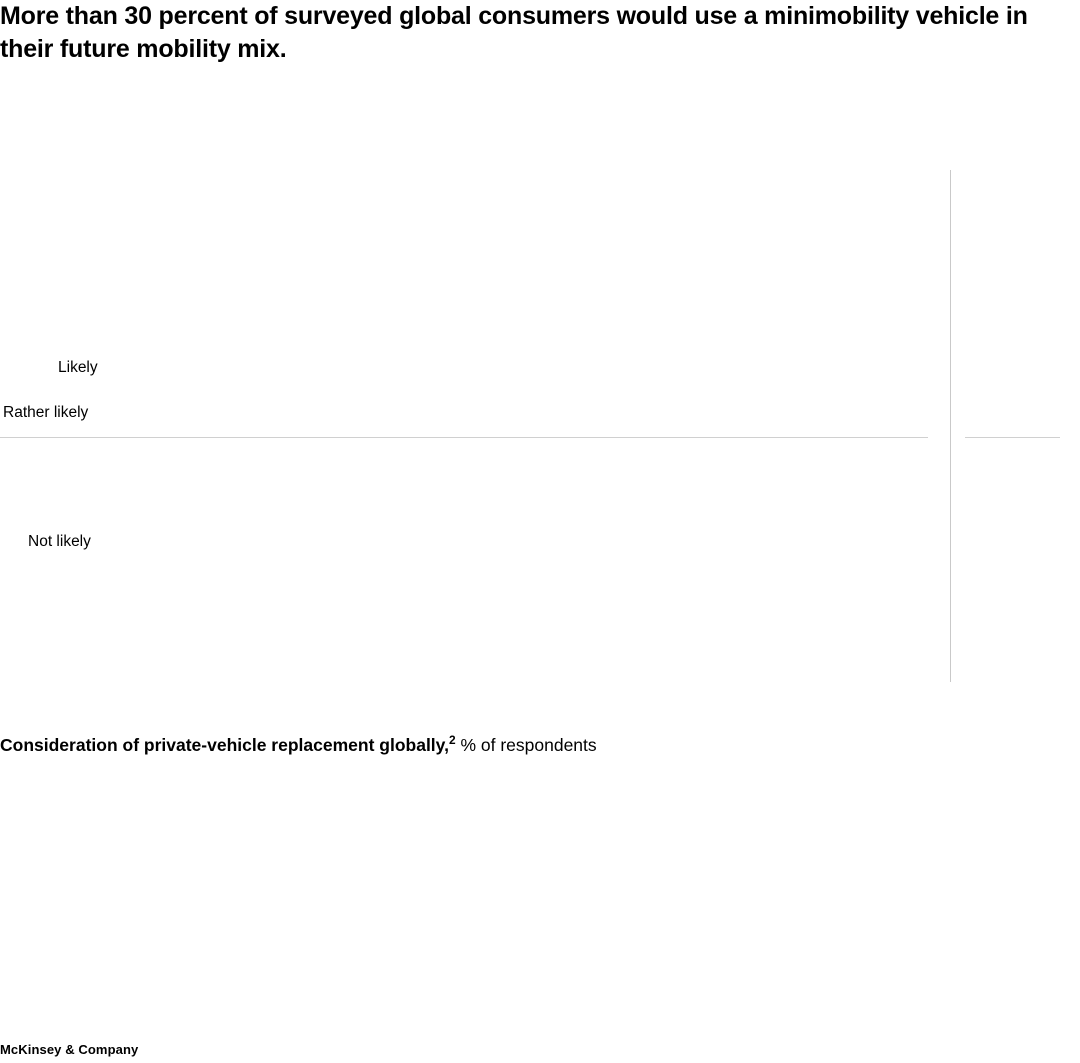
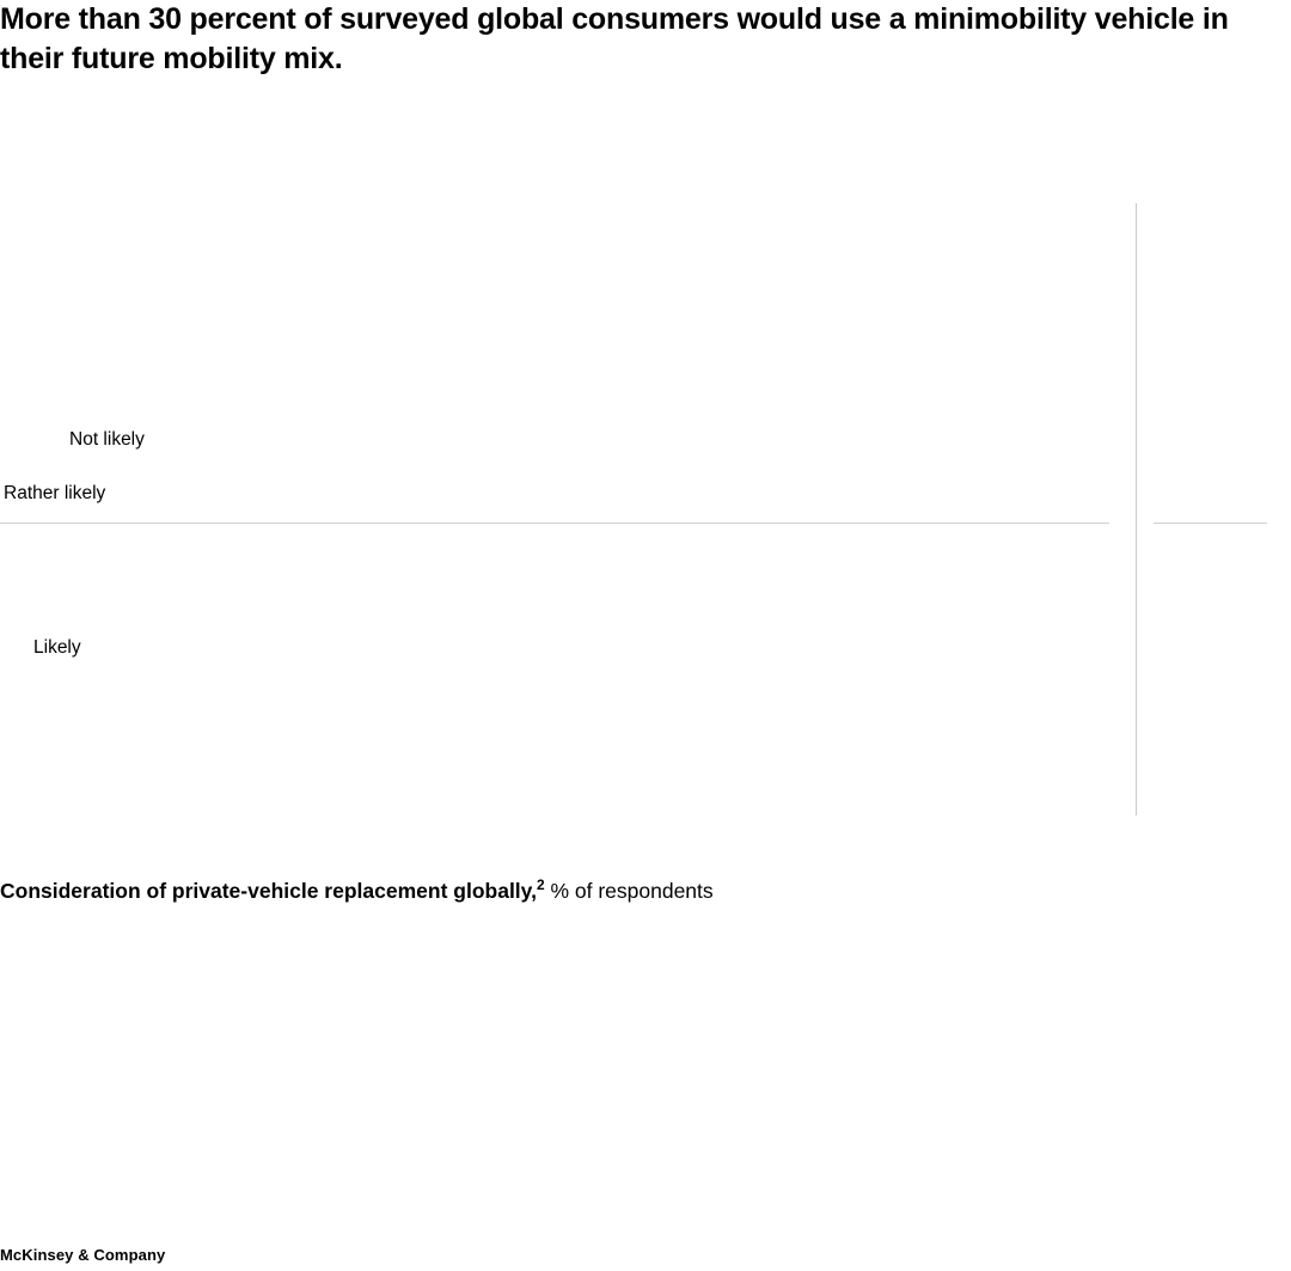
  More than 30 percent of surveyed global consumers would use a minimobility vehicle in their future mobility mix.
- Likely
+ Not likely
  Rather likely
- Not likely
+ Likely
  Consideration of private-vehicle replacement globally,2 % of respondents
  McKinsey & Company
